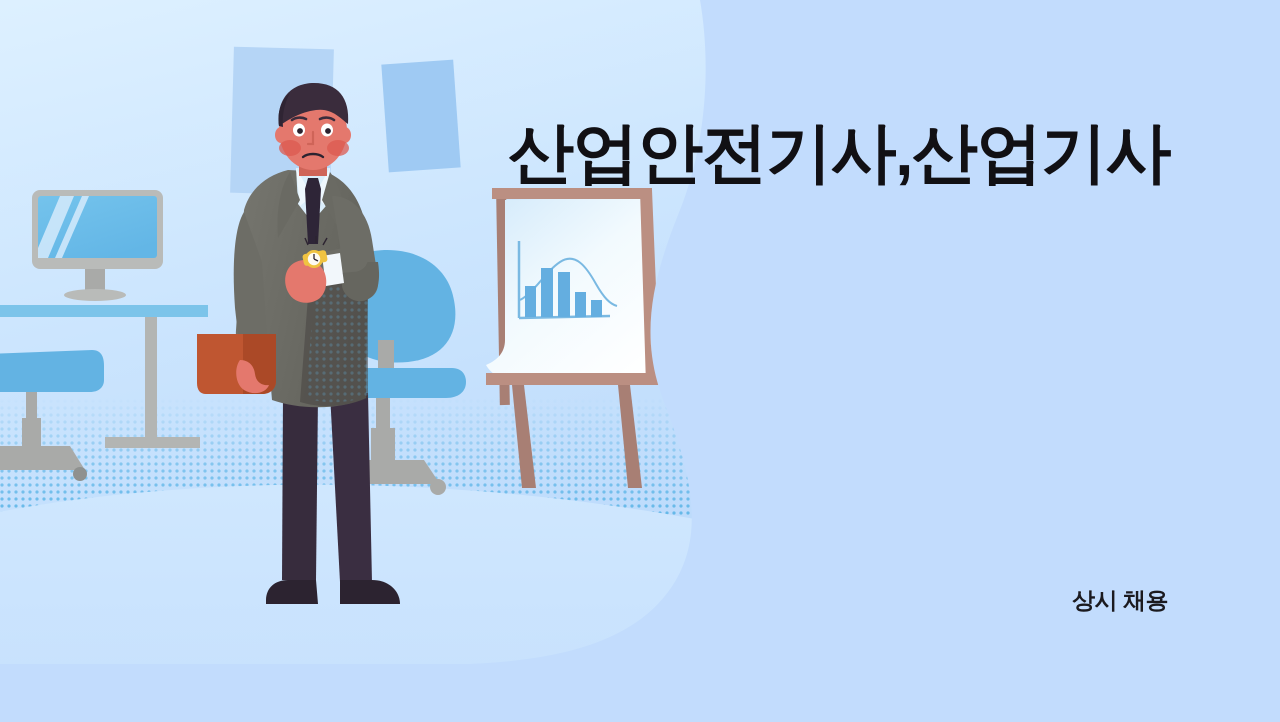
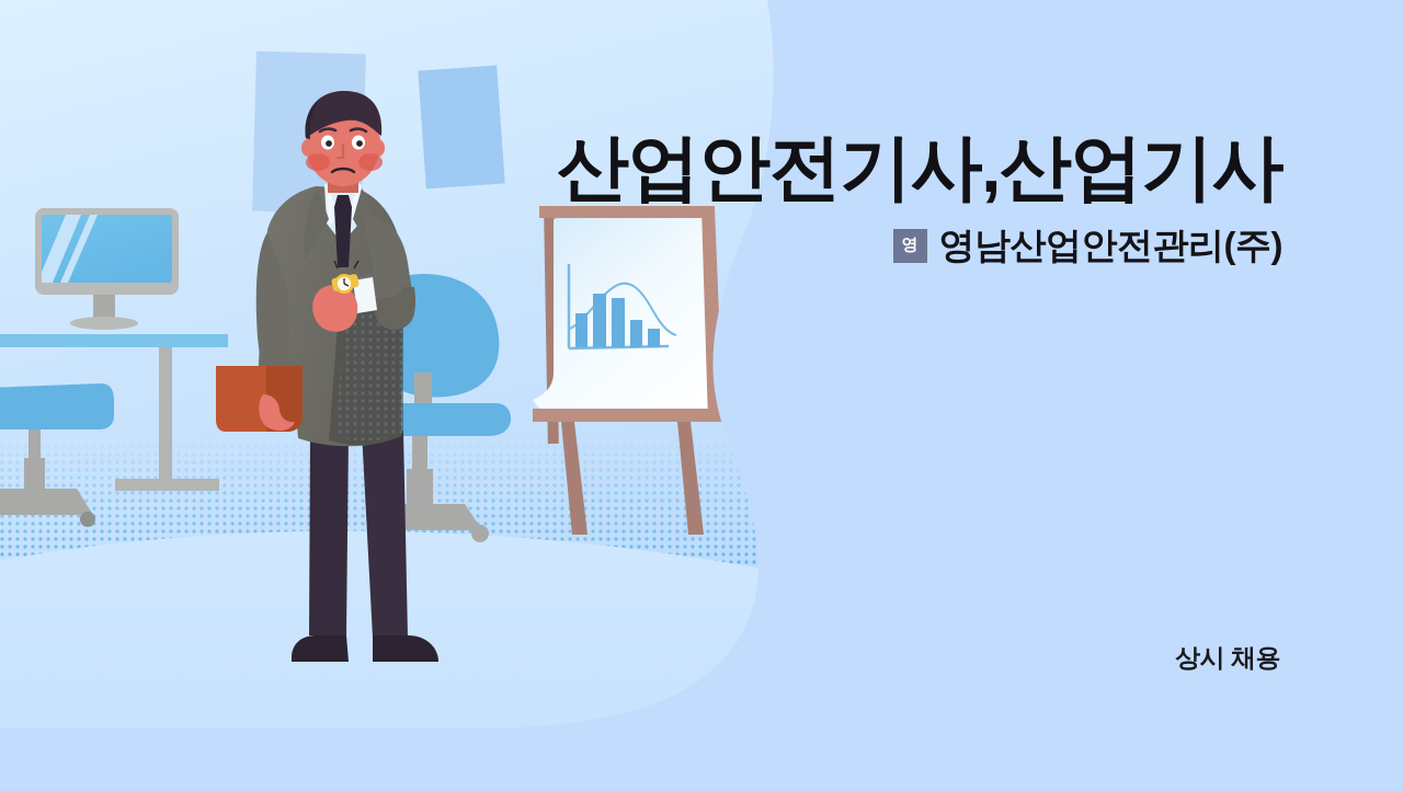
  산업안전기사,산업기사
+ 영
+ 영남산업안전관리(주)
  상시 채용
